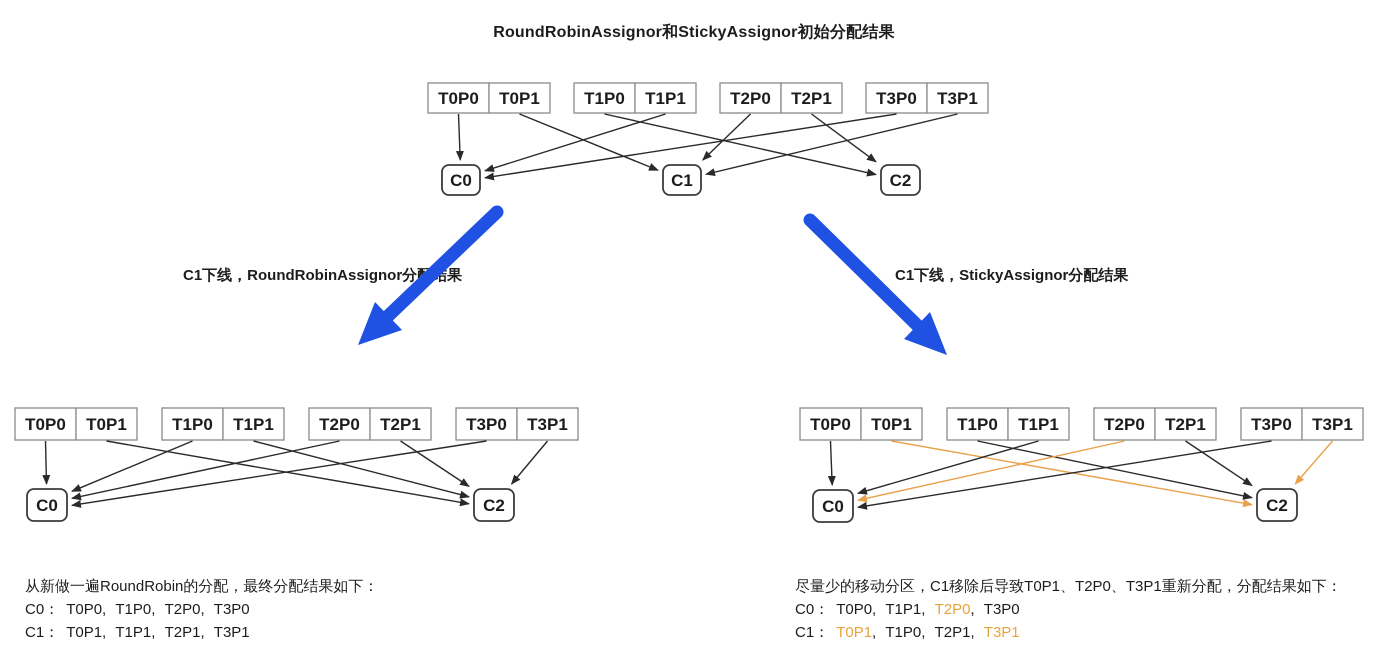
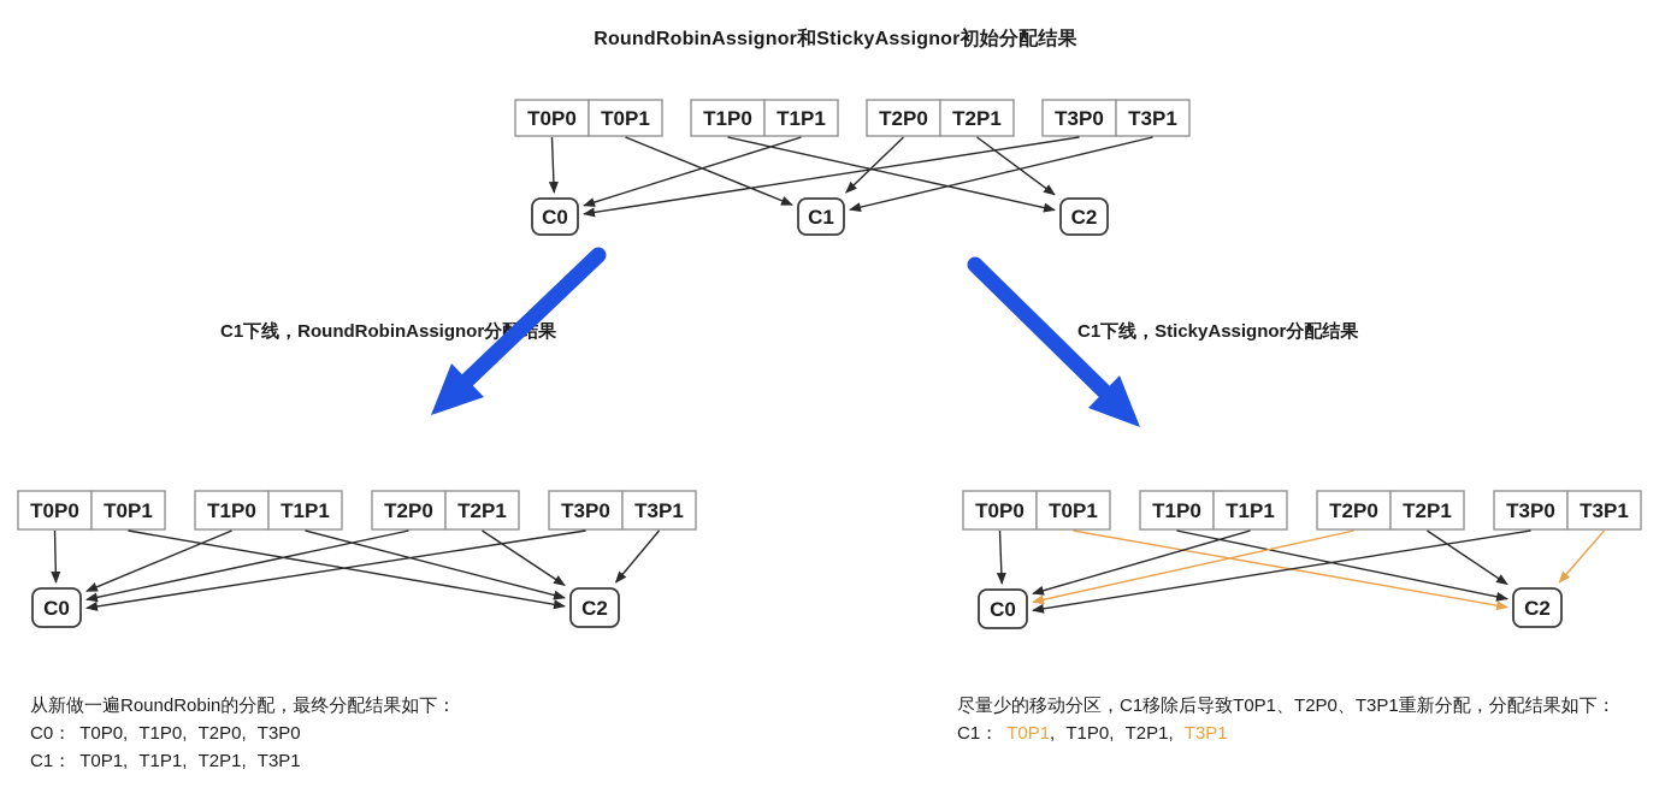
  RoundRobinAssignor和StickyAssignor初始分配结果
  C1下线，RoundRobinAssignor分果
  C1下线，StickyAssignor分配结果
  T0P0
  T0P1
  T1P0
  T1P1
  T2P0
  T2P1
  T3P0
  T3P1
  C0
  C1
  C2
  T0P0
  T0P1
  T1P0
  T1P1
  T2P0
  T2P1
  T3P0
  T3P1
  C0
  C2
  T0P0
  T0P1
  T1P0
  T1P1
  T2P0
  T2P1
  T3P0
  T3P1
  C0
  C2
  从新做一遍RoundRobin的分配，最终分配结果如下：
  C0： T0P0, T1P0, T2P0, T3P0
  C1： T0P1, T1P1, T2P1, T3P1
  尽量少的移动分区，C1移除后导致T0P1、T2P0、T3P1重新分配，分配结果如下：
- C0： T0P0, T1P1, T2P0, T3P0
  C1： T0P1, T1P0, T2P1, T3P1
